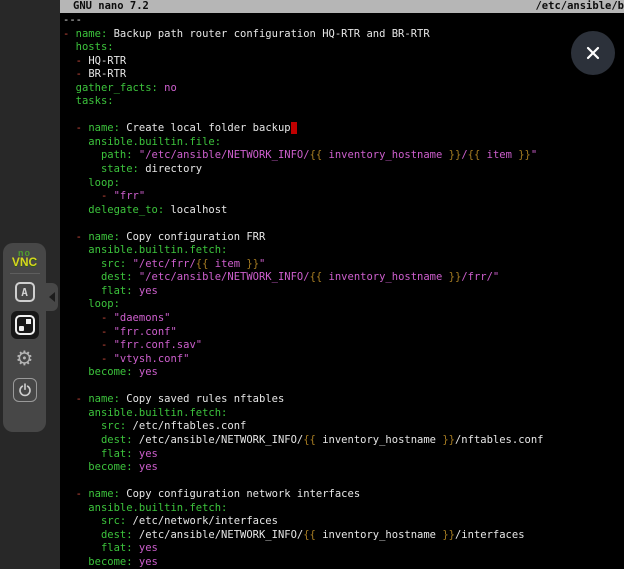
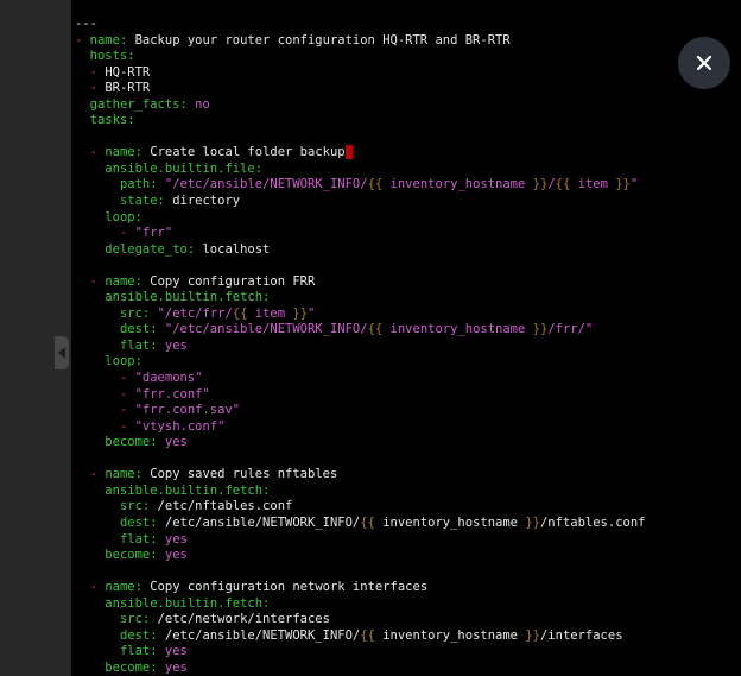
- no
- VNC
- A
- ⚙
- GNU nano 7.2
- /etc/ansible/b
- --- - name: Backup path router configuration HQ-RTR and BR-RTR hosts: - HQ-RTR - BR-RTR gather_facts: no tasks: - name: Create local folder backup ansible.builtin.file: path: "/etc/ansible/NETWORK_INFO/{{ inventory_hostname }}/{{ item }}" state: directory loop: - "frr" delegate_to: localhost - name: Copy configuration FRR ansible.builtin.fetch: src: "/etc/frr/{{ item }}" dest: "/etc/ansible/NETWORK_INFO/{{ inventory_hostname }}/frr/" flat: yes loop: - "daemons" - "frr.conf" - "frr.conf.sav" - "vtysh.conf" become: yes - name: Copy saved rules nftables ansible.builtin.fetch: src: /etc/nftables.conf dest: /etc/ansible/NETWORK_INFO/{{ inventory_hostname }}/nftables.conf flat: yes become: yes - name: Copy configuration network interfaces ansible.builtin.fetch: src: /etc/network/interfaces dest: /etc/ansible/NETWORK_INFO/{{ inventory_hostname }}/interfaces flat: yes become: yes
+ --- - name: Backup your router configuration HQ-RTR and BR-RTR hosts: - HQ-RTR - BR-RTR gather_facts: no tasks: - name: Create local folder backup ansible.builtin.file: path: "/etc/ansible/NETWORK_INFO/{{ inventory_hostname }}/{{ item }}" state: directory loop: - "frr" delegate_to: localhost - name: Copy configuration FRR ansible.builtin.fetch: src: "/etc/frr/{{ item }}" dest: "/etc/ansible/NETWORK_INFO/{{ inventory_hostname }}/frr/" flat: yes loop: - "daemons" - "frr.conf" - "frr.conf.sav" - "vtysh.conf" become: yes - name: Copy saved rules nftables ansible.builtin.fetch: src: /etc/nftables.conf dest: /etc/ansible/NETWORK_INFO/{{ inventory_hostname }}/nftables.conf flat: yes become: yes - name: Copy configuration network interfaces ansible.builtin.fetch: src: /etc/network/interfaces dest: /etc/ansible/NETWORK_INFO/{{ inventory_hostname }}/interfaces flat: yes become: yes
